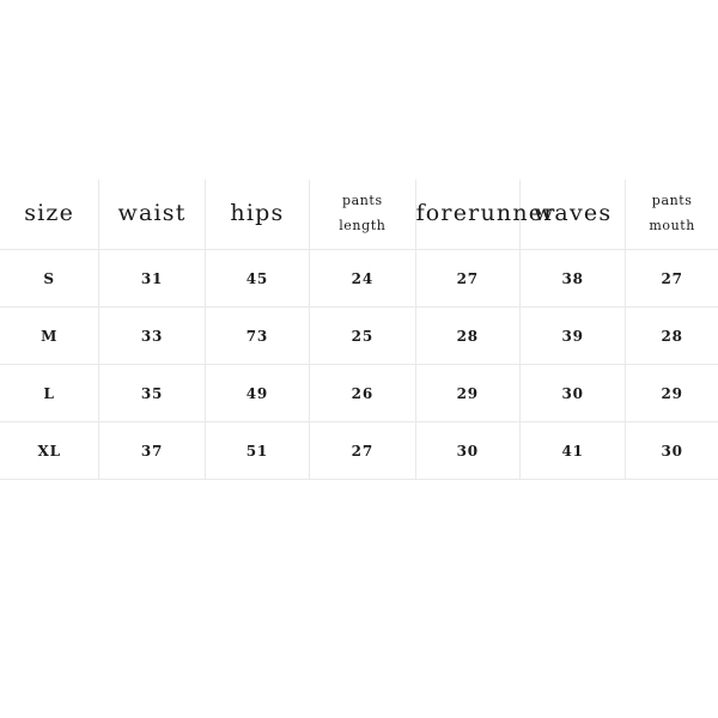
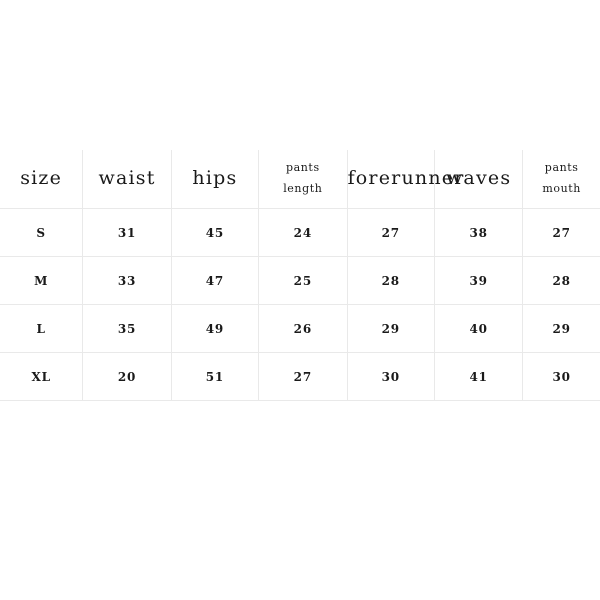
  size	waist	hips	pants length	forerunn	waves	pants mouth
  S	31	45	24	27	38	27
- M	33	73	25	28	39	28
+ M	33	47	25	28	39	28
- L	35	49	26	29	30	29
+ L	35	49	26	29	40	29
- XL	37	51	27	30	41	30
+ XL	20	51	27	30	41	30
